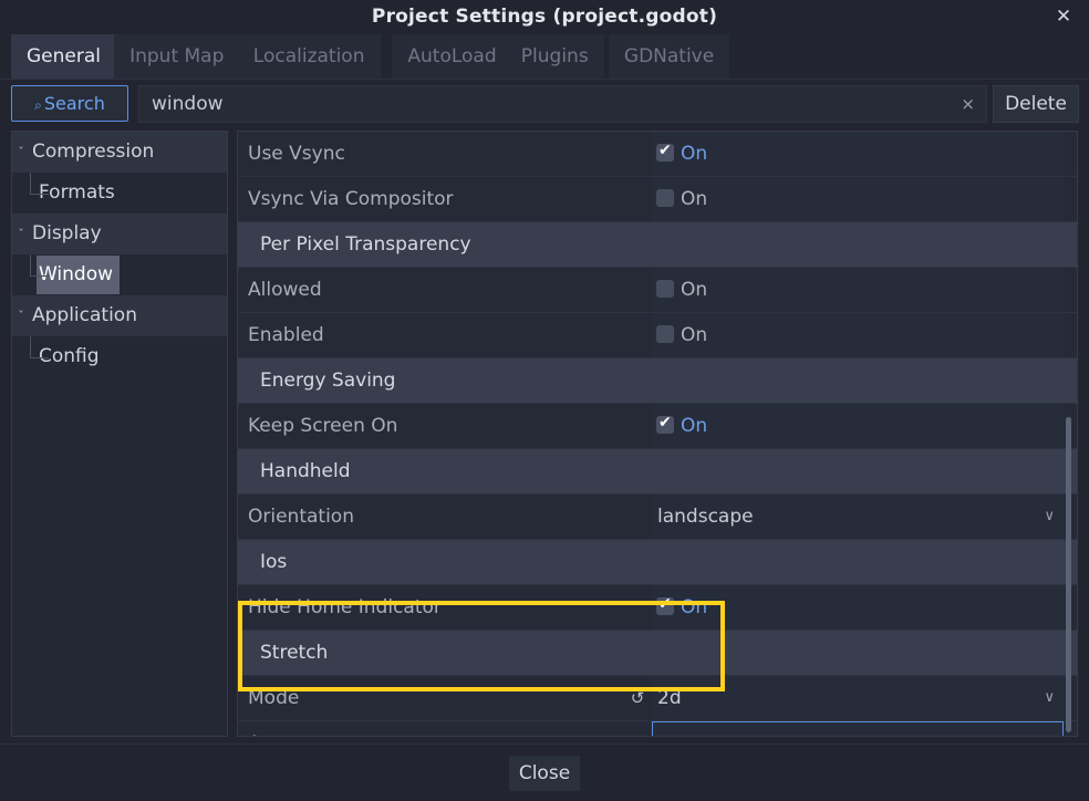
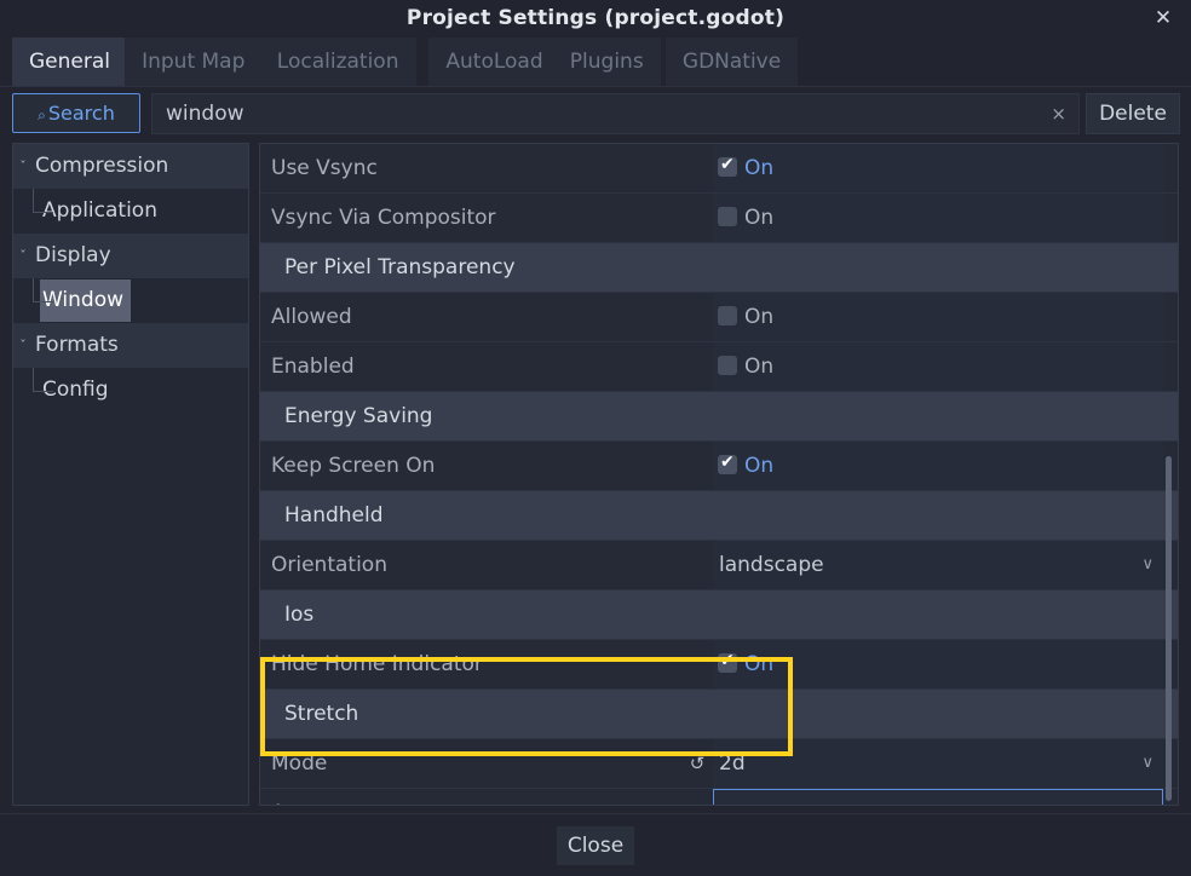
  Project Settings (project.godot)
  ✕
  General
  Input Map
  Localization
  AutoLoad
  Plugins
  GDNative
  ⌕ Search
  window
  ×
  Delete
  ˇ Compression
- Formats
+ Application
  ˇ Display
  Window
- ˇ Application
+ ˇ Formats
  Config
  Use Vsync
  ✔
  On
  Vsync Via Compositor
  On
  Per Pixel Transparency
  Allowed
  On
  Enabled
  On
  Energy Saving
  Keep Screen On
  ✔
  On
  Handheld
  Orientation
  landscape
  ∨
  Ios
  Hide Home Indicator
  ✔
  On
  Stretch
  Mode
  ↺
  2d
  ∨
  Close
